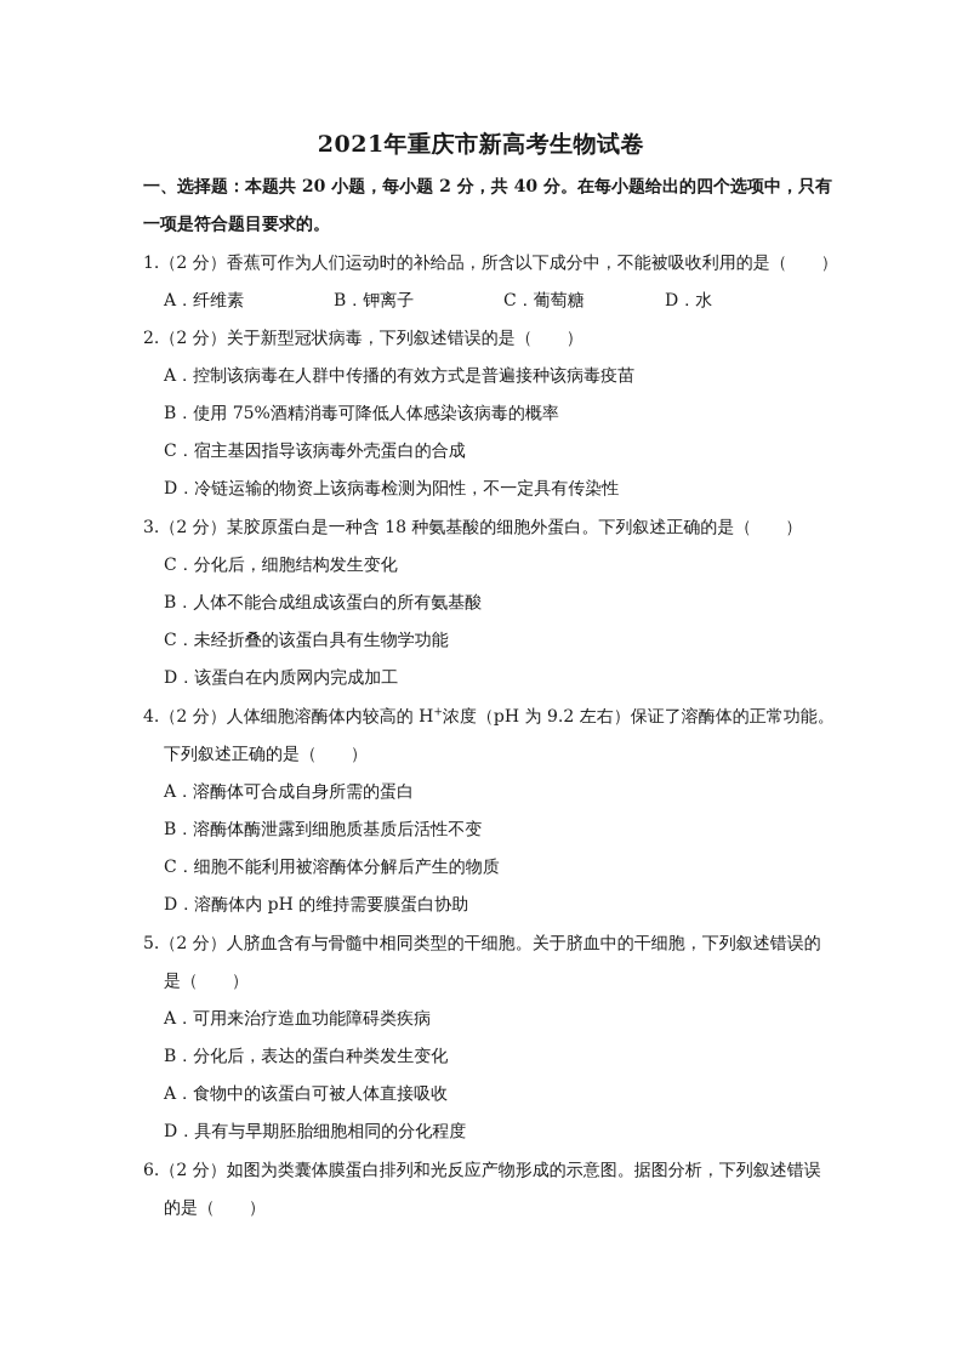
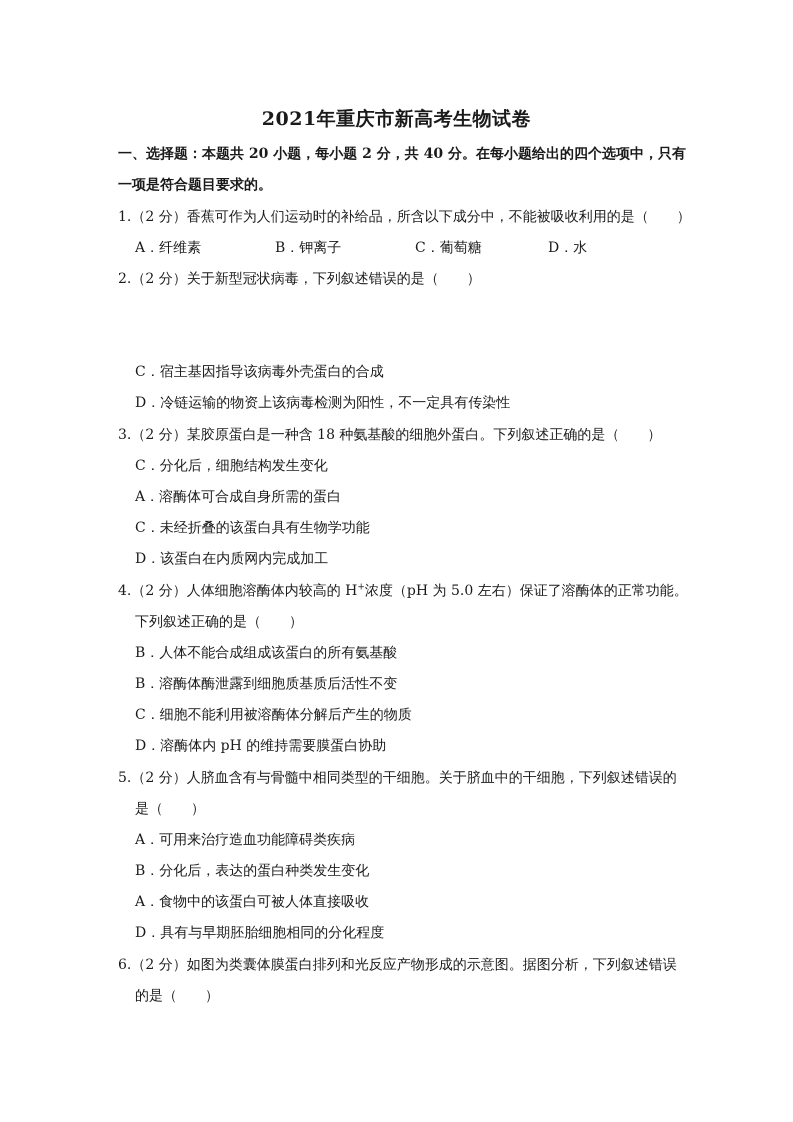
  2021年重庆市新高考生物试卷
  一、选择题：本题共 20 小题，每小题 2 分，共 40 分。在每小题给出的四个选项中，只有
  一项是符合题目要求的。
  1.（2 分）香蕉可作为人们运动时的补给品，所含以下成分中，不能被吸收利用的是（ ）
  A．纤维素
  B．钾离子
  C．葡萄糖
  D．水
  2.（2 分）关于新型冠状病毒，下列叙述错误的是（ ）
- A．控制该病毒在人群中传播的有效方式是普遍接种该病毒疫苗
- B．使用 75%酒精消毒可降低人体感染该病毒的概率
  C．宿主基因指导该病毒外壳蛋白的合成
  D．冷链运输的物资上该病毒检测为阳性，不一定具有传染性
  3.（2 分）某胶原蛋白是一种含 18 种氨基酸的细胞外蛋白。下列叙述正确的是（ ）
  C．分化后，细胞结构发生变化
- B．人体不能合成组成该蛋白的所有氨基酸
+ A．溶酶体可合成自身所需的蛋白
  C．未经折叠的该蛋白具有生物学功能
  D．该蛋白在内质网内完成加工
- 4.（2 分）人体细胞溶酶体内较高的 H+浓度（pH 为 9.2 左右）保证了溶酶体的正常功能。
+ 4.（2 分）人体细胞溶酶体内较高的 H+浓度（pH 为 5.0 左右）保证了溶酶体的正常功能。
  下列叙述正确的是（ ）
- A．溶酶体可合成自身所需的蛋白
+ B．人体不能合成组成该蛋白的所有氨基酸
  B．溶酶体酶泄露到细胞质基质后活性不变
  C．细胞不能利用被溶酶体分解后产生的物质
  D．溶酶体内 pH 的维持需要膜蛋白协助
  5.（2 分）人脐血含有与骨髓中相同类型的干细胞。关于脐血中的干细胞，下列叙述错误的
  是（ ）
  A．可用来治疗造血功能障碍类疾病
  B．分化后，表达的蛋白种类发生变化
  A．食物中的该蛋白可被人体直接吸收
  D．具有与早期胚胎细胞相同的分化程度
  6.（2 分）如图为类囊体膜蛋白排列和光反应产物形成的示意图。据图分析，下列叙述错误
  的是（ ）
